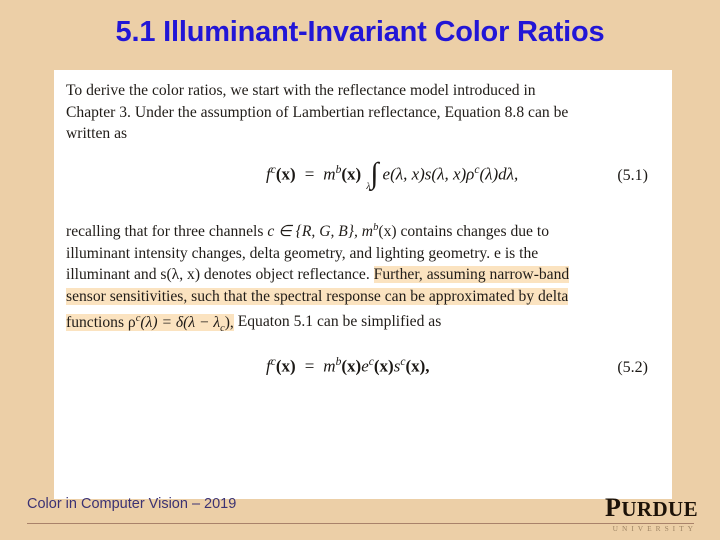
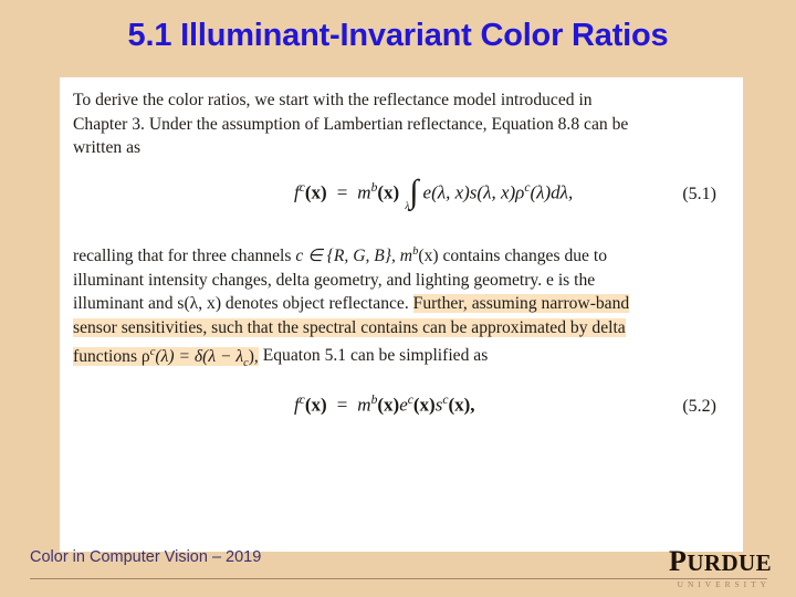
  5.1 Illuminant-Invariant Color Ratios
  To derive the color ratios, we start with the reflectance model introduced in
  Chapter 3. Under the assumption of Lambertian reflectance, Equation 8.8 can be
  written as
  fc(x) = mb(x) ∫λe(λ, x)s(λ, x)ρc(λ)dλ,
  (5.1)
  recalling that for three channels c ∈ {R, G, B}, mb(x) contains changes due to
  illuminant intensity changes, delta geometry, and lighting geometry. e is the
  illuminant and s(λ, x) denotes object reflectance. Further, assuming narrow-band
- sensor sensitivities, such that the spectral response can be approximated by delta
+ sensor sensitivities, such that the spectral contains can be approximated by delta
  functions ρc(λ) = δ(λ − λc), Equaton 5.1 can be simplified as
  fc(x) = mb(x)ec(x)sc(x),
  (5.2)
  Color in Computer Vision – 2019
  PURDUE
  UNIVERSITY
